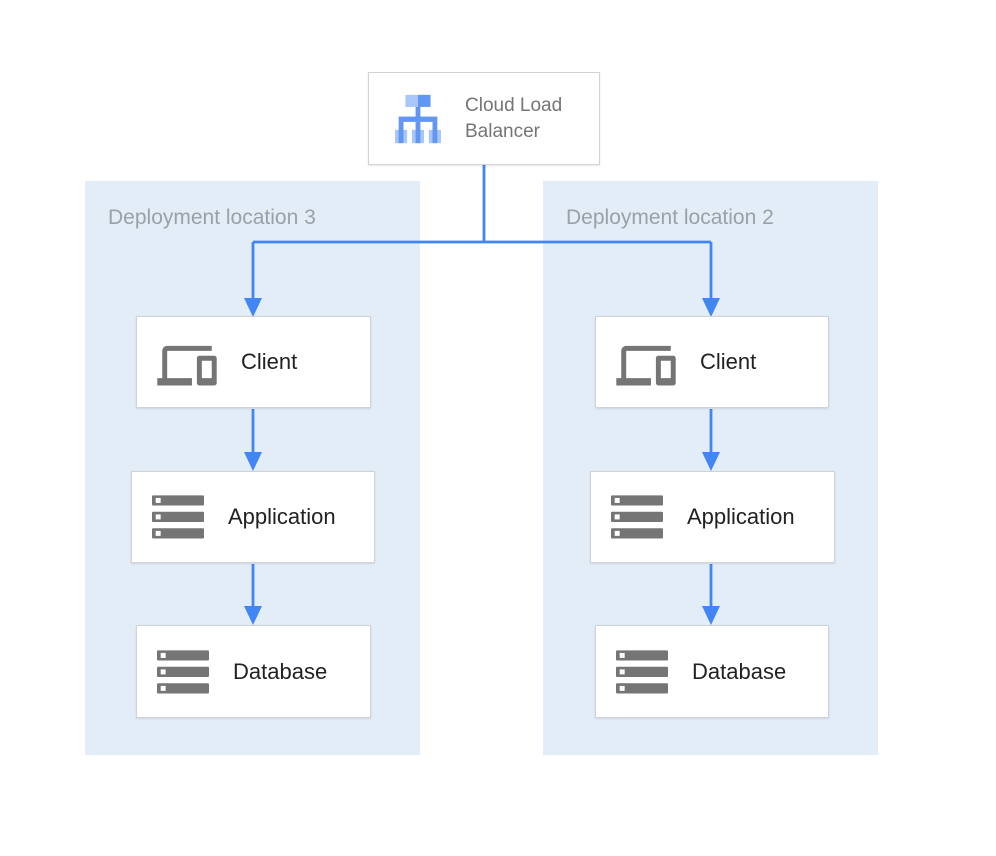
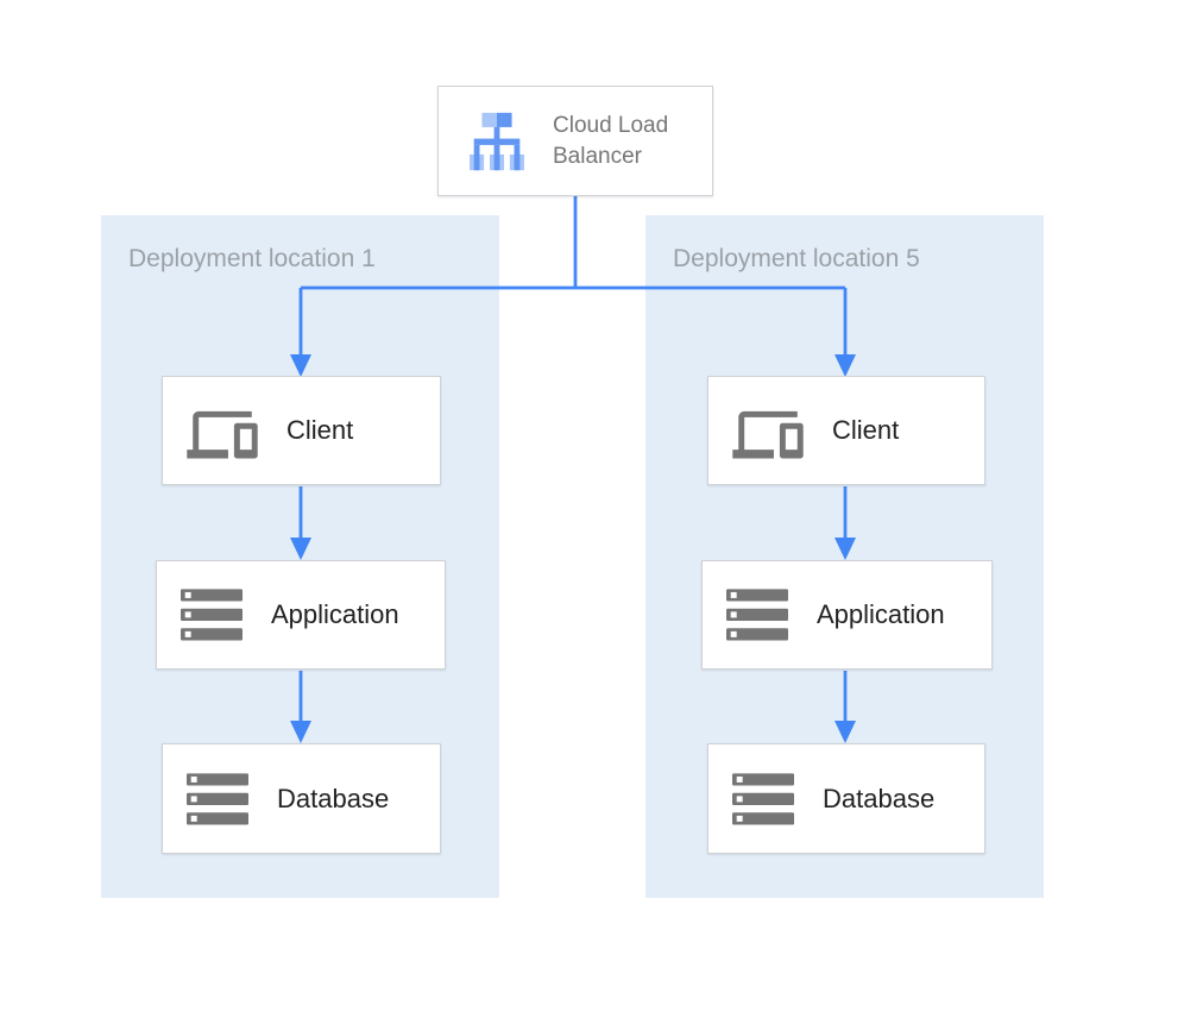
- Deployment location 3
+ Deployment location 1
- Deployment location 2
+ Deployment location 5
  Cloud Load Balancer
  Client
  Application
  Database
  Client
  Application
  Database
